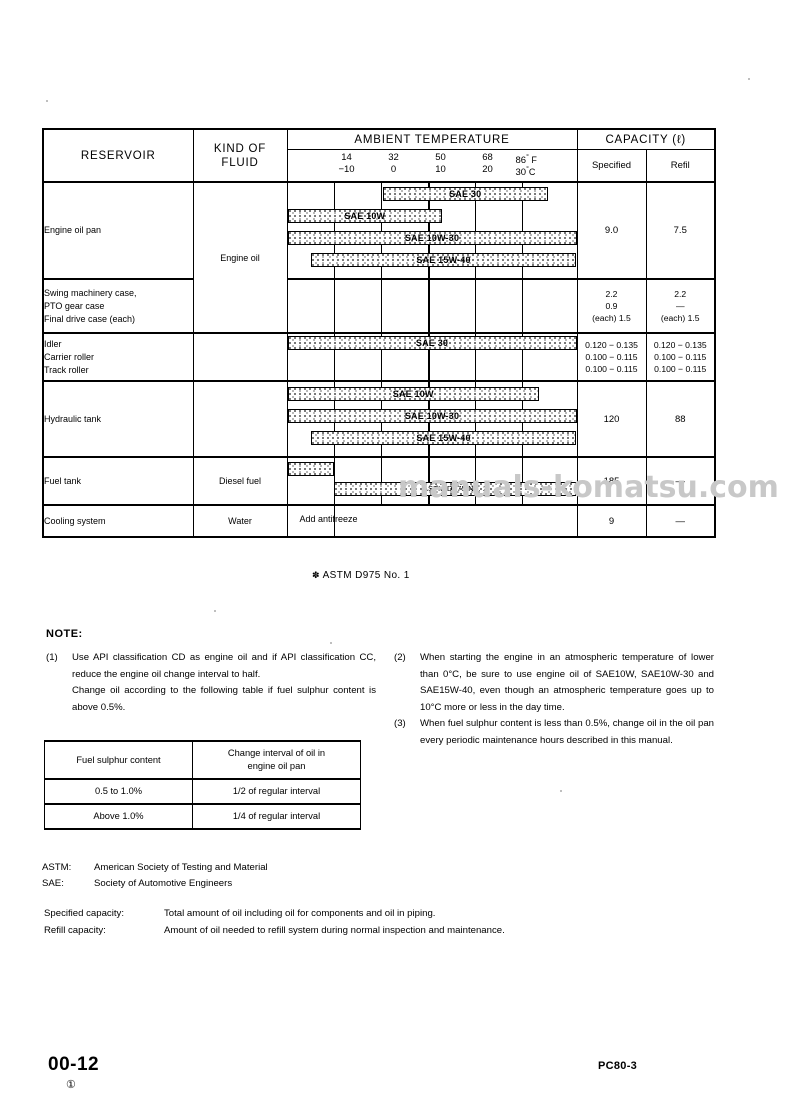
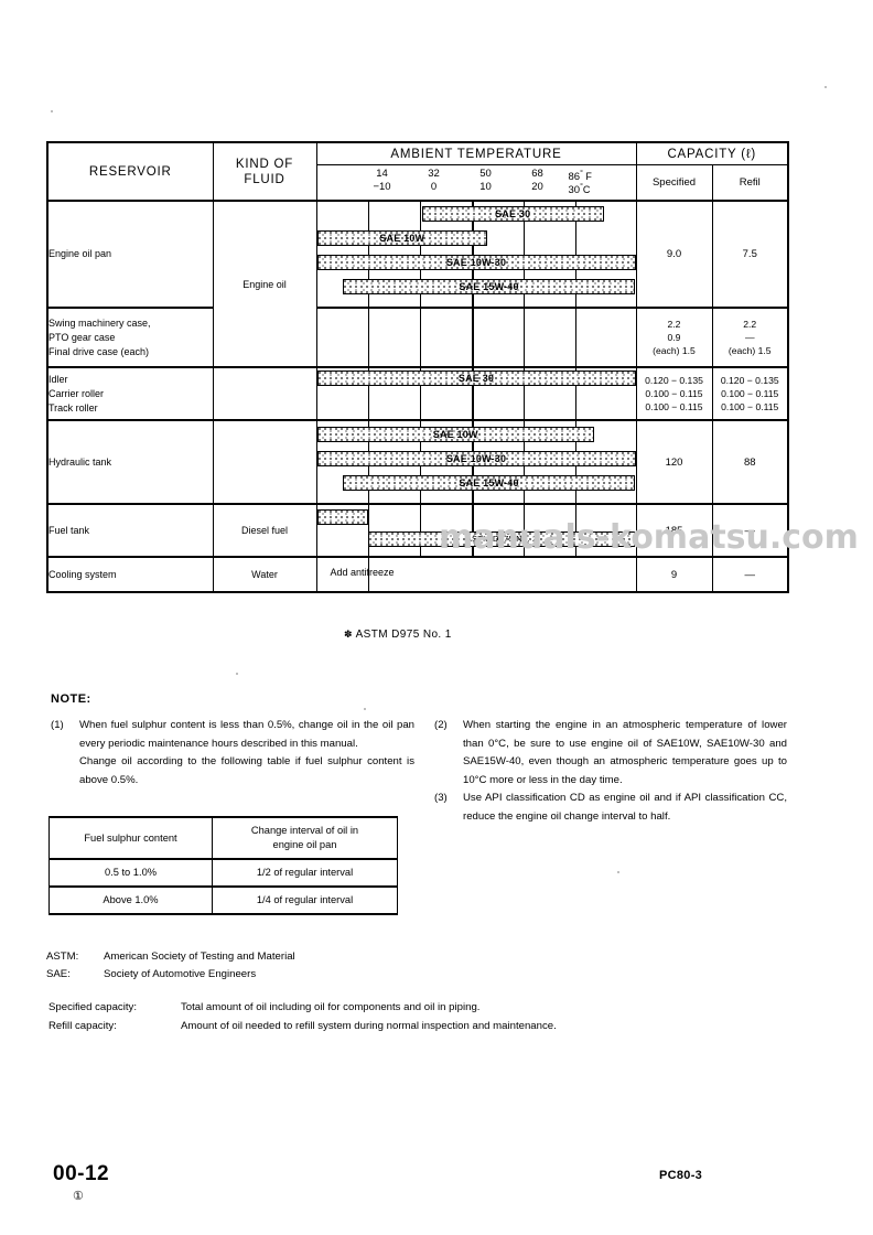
  RESERVOIR	KIND OF FLUID	AMBIENT TEMPERATURE	CAPACITY (ℓ)
  14 −10 32 0 50 10 68 20 86 F 30 C	Specified	Refil
  Engine oil pan	Engine oil	SAE 30 SAE 10W SAE 10W-30 SAE 15W-40	9.0	7.5
  Swing machinery case, PTO gear case Final drive case (each)		2.2 0.9 (each) 1.5	2.2 — (each) 1.5
  Idler Carrier roller Track roller		SAE 30	0.120 − 0.135 0.100 − 0.115 0.100 − 0.115	0.120 − 0.135 0.100 − 0.115 0.100 − 0.115
  Hydraulic tank		SAE 10W SAE 10W-30 SAE 15W-40	120	88
  Fuel tank	Diesel fuel	ASTM D975 No. 2	185	—
  Cooling system	Water	Add antifreeze	9	—
  ✽ ASTM D975 No. 1
  NOTE:
  (1)
- Use API classification CD as engine oil and if API classification CC, reduce the engine oil change interval to half.
+ When fuel sulphur content is less than 0.5%, change oil in the oil pan every periodic maintenance hours described in this manual.
  Change oil according to the following table if fuel sulphur content is above 0.5%.
  (2)
  When starting the engine in an atmospheric temperature of lower than 0°C, be sure to use engine oil of SAE10W, SAE10W-30 and SAE15W-40, even though an atmospheric temperature goes up to 10°C more or less in the day time.
  (3)
- When fuel sulphur content is less than 0.5%, change oil in the oil pan every periodic maintenance hours described in this manual.
+ Use API classification CD as engine oil and if API classification CC, reduce the engine oil change interval to half.
  Fuel sulphur content	Change interval of oil in engine oil pan
  0.5 to 1.0%	1/2 of regular interval
  Above 1.0%	1/4 of regular interval
  ASTM: American Society of Testing and Material
  SAE: Society of Automotive Engineers
  Specified capacity: Total amount of oil including oil for components and oil in piping.
  Refill capacity: Amount of oil needed to refill system during normal inspection and maintenance.
  manuals-komatsu.com
  00-12
  ①
  PC80-3
